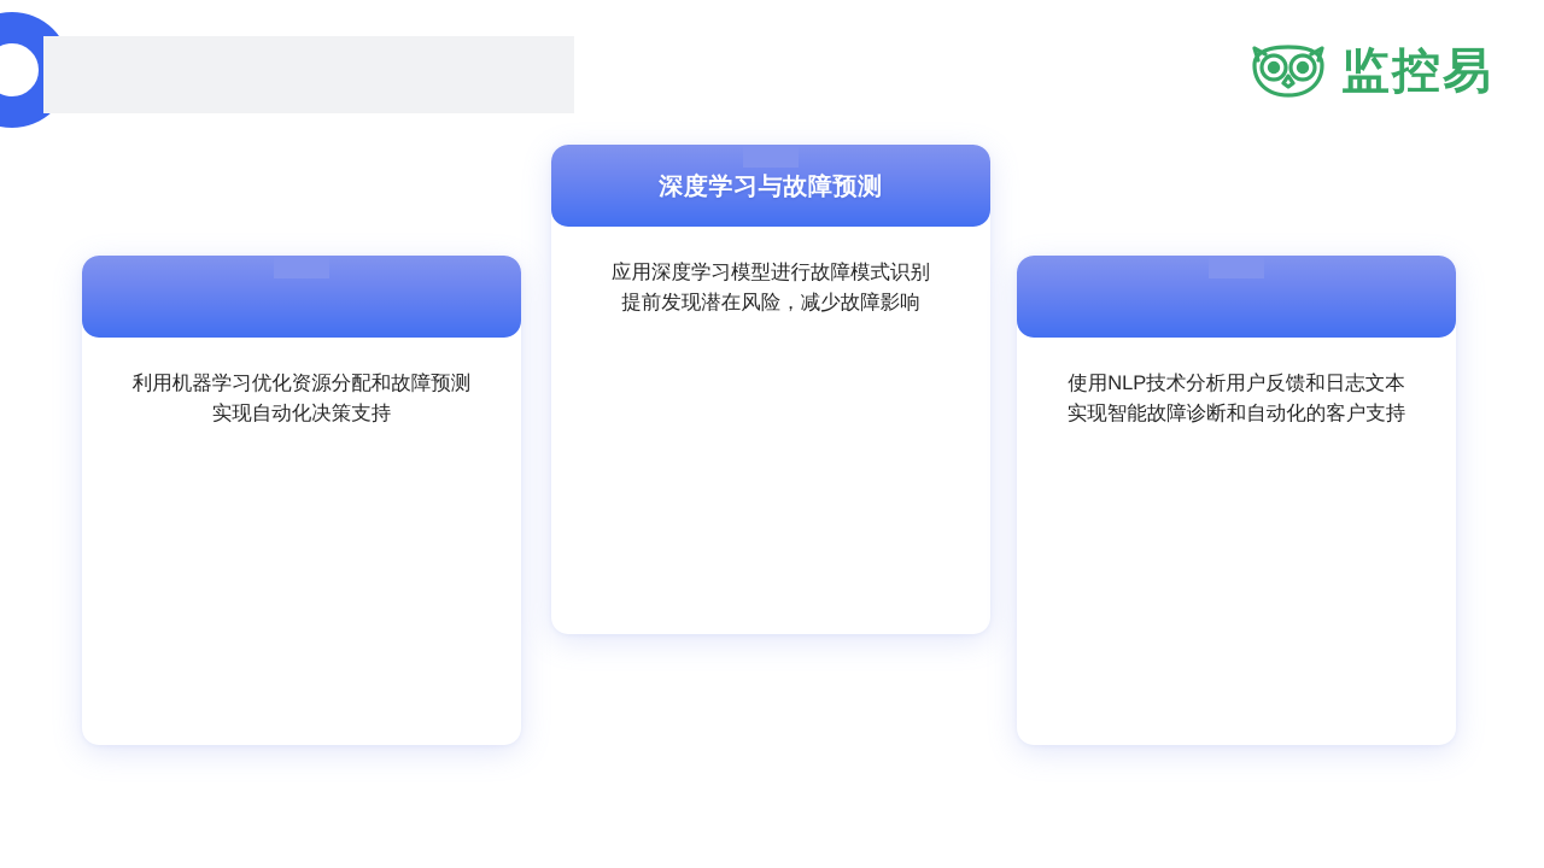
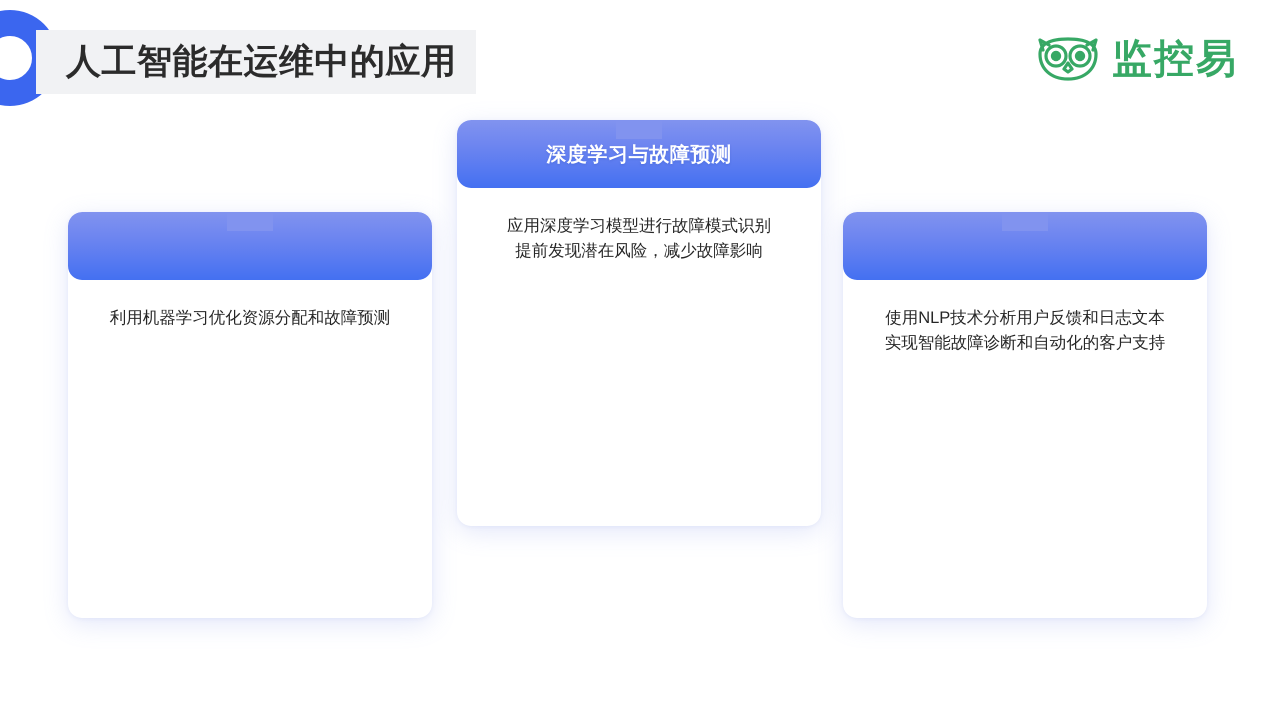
+ 人工智能在运维中的应用
  监控易
  利用机器学习优化资源分配和故障预测
- 实现自动化决策支持
  深度学习与故障预测
  应用深度学习模型进行故障模式识别
  提前发现潜在风险，减少故障影响
  使用NLP技术分析用户反馈和日志文本
  实现智能故障诊断和自动化的客户支持
